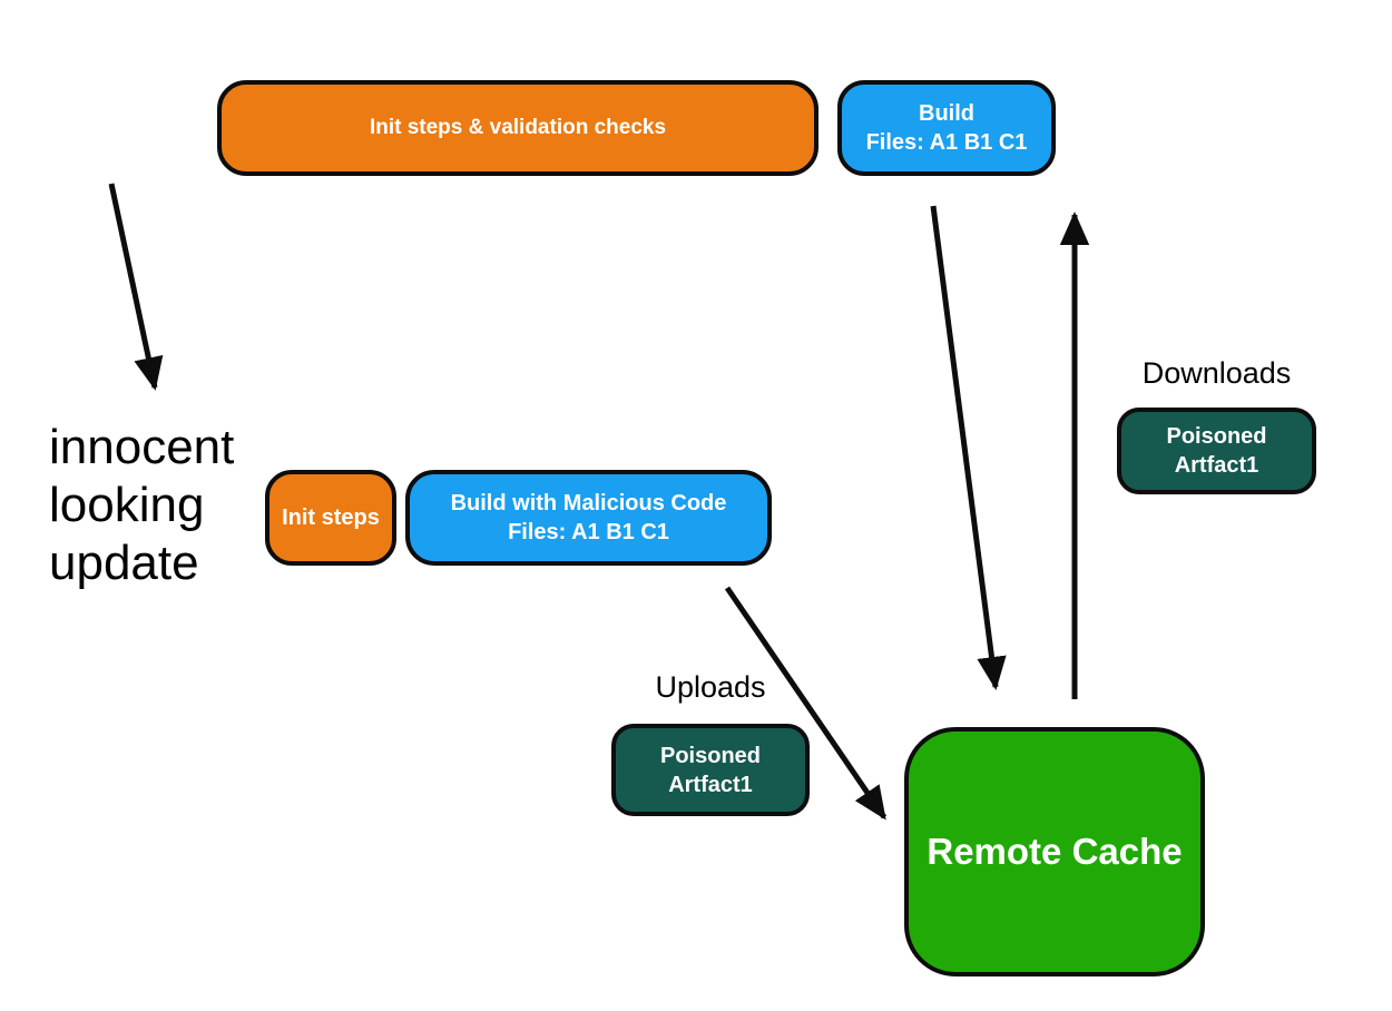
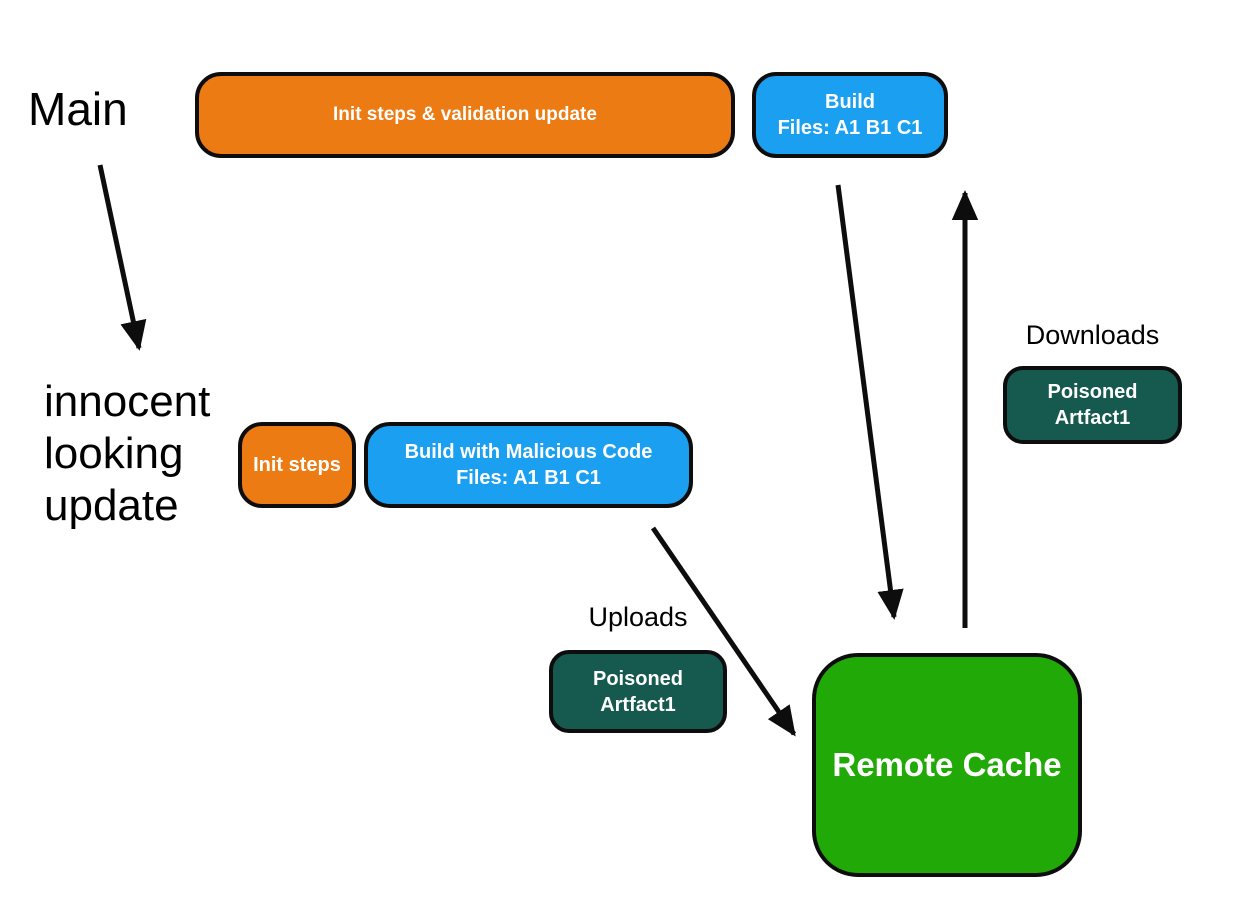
+ Main
  innocent
  looking
  update
  Downloads
  Uploads
- Init steps & validation checks
+ Init steps & validation update
  Build
  Files: A1 B1 C1
  Init steps
  Build with Malicious Code
  Files: A1 B1 C1
  Poisoned
  Artfact1
  Poisoned
  Artfact1
  Remote Cache
